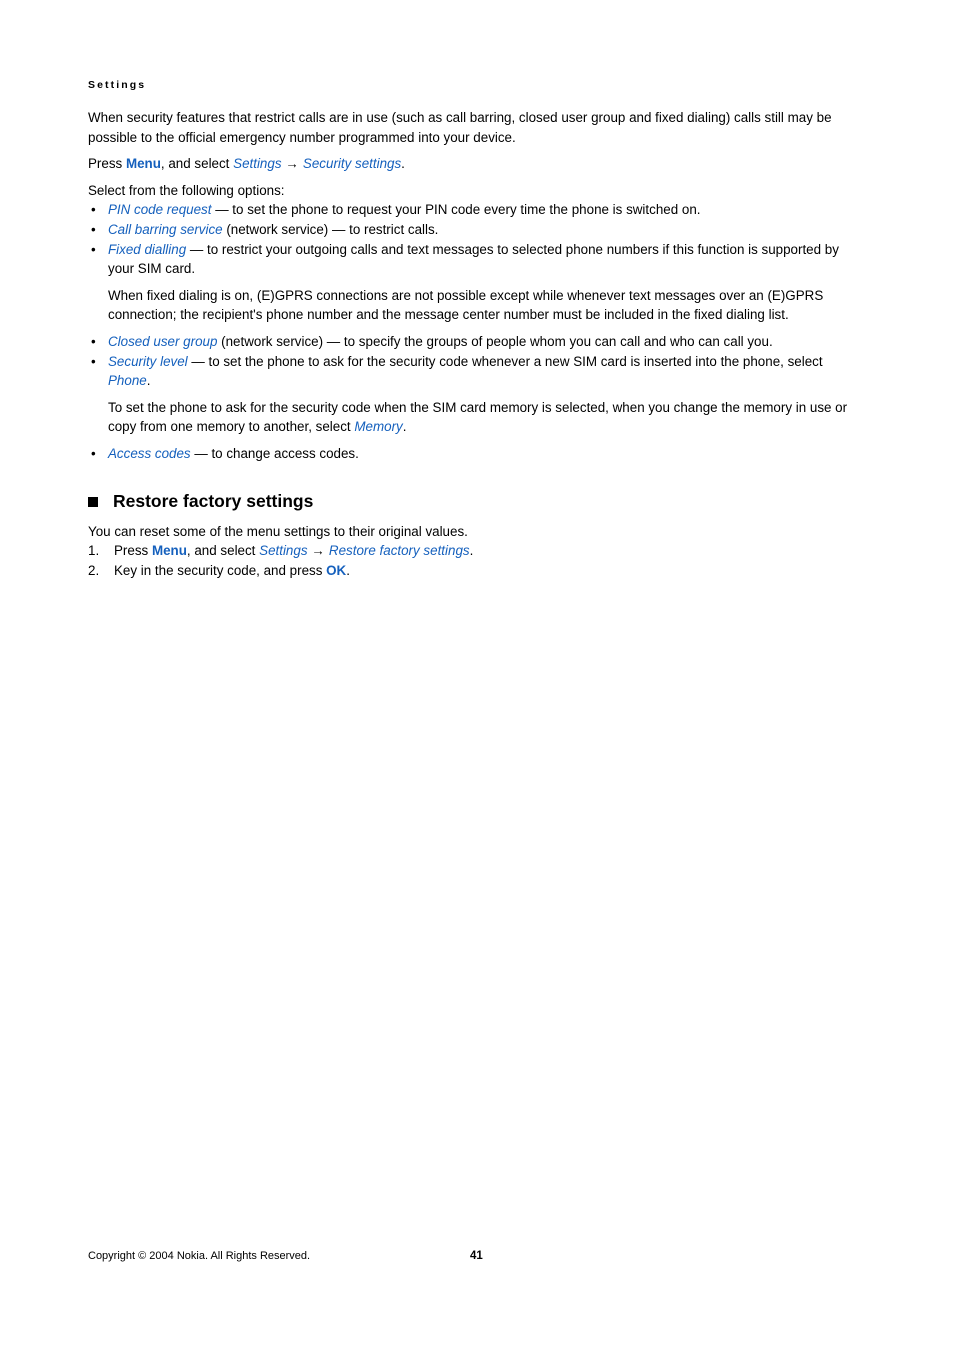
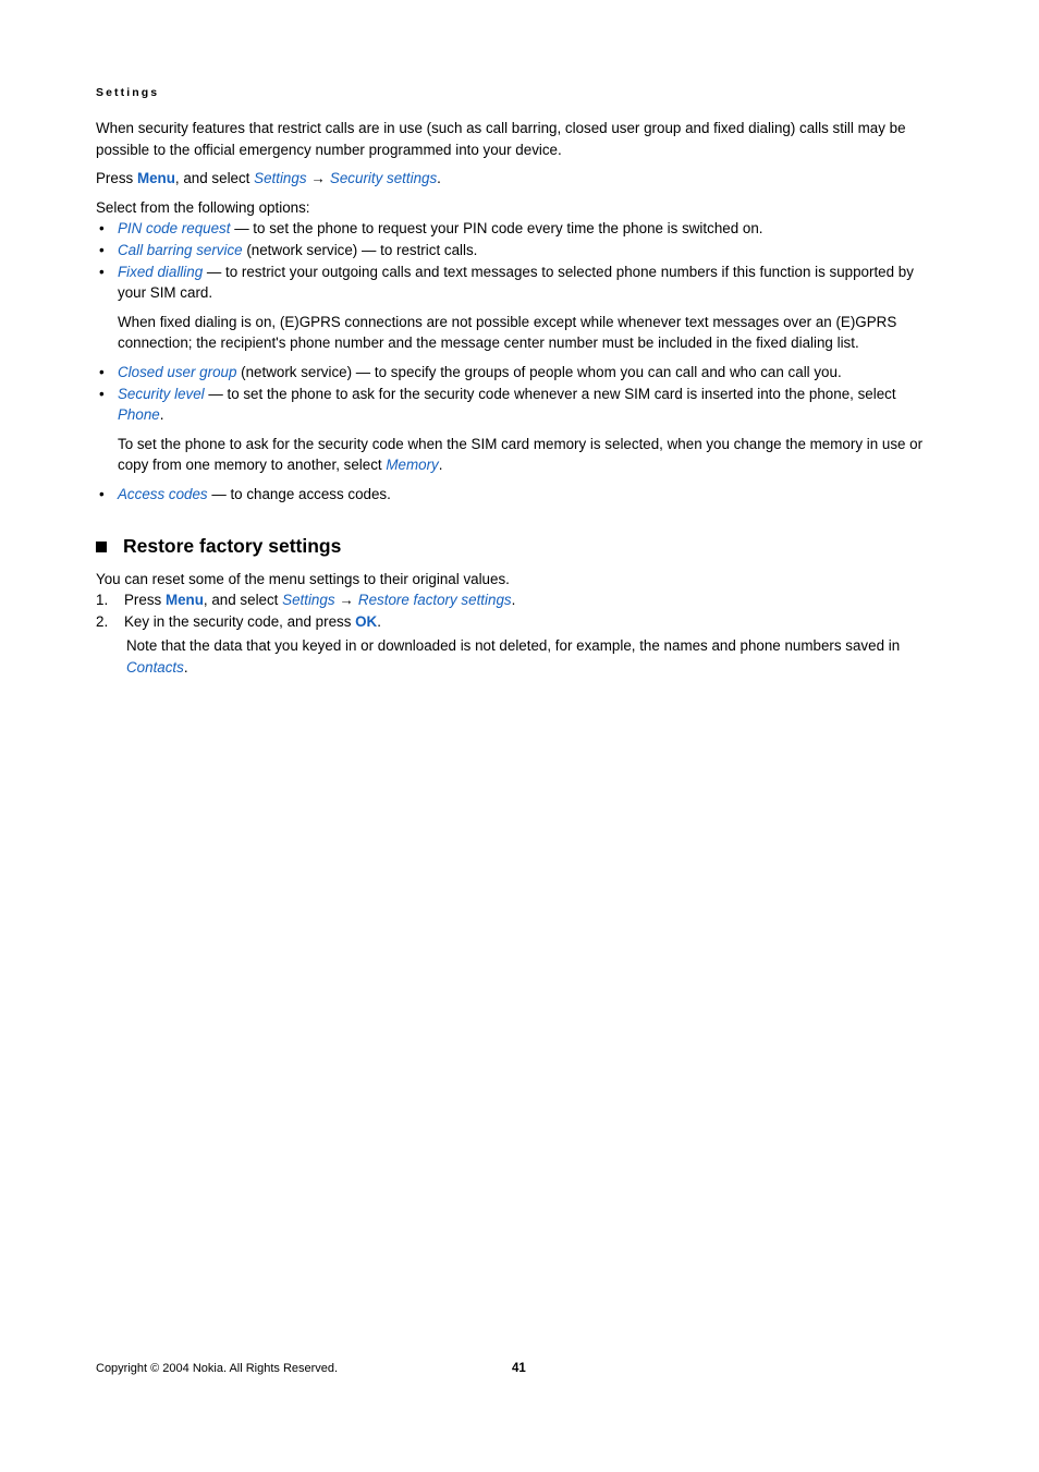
  Settings
  When security features that restrict calls are in use (such as call barring, closed user group and fixed dialing) calls still may be possible to the official emergency number programmed into your device.
  Press Menu, and select Settings → Security settings.
  Select from the following options:
  •
  PIN code request — to set the phone to request your PIN code every time the phone is switched on.
  •
  Call barring service (network service) — to restrict calls.
  •
  Fixed dialling — to restrict your outgoing calls and text messages to selected phone numbers if this function is supported by your SIM card.
  When fixed dialing is on, (E)GPRS connections are not possible except while whenever text messages over an (E)GPRS connection; the recipient's phone number and the message center number must be included in the fixed dialing list.
  •
  Closed user group (network service) — to specify the groups of people whom you can call and who can call you.
  •
  Security level — to set the phone to ask for the security code whenever a new SIM card is inserted into the phone, select Phone.
  To set the phone to ask for the security code when the SIM card memory is selected, when you change the memory in use or copy from one memory to another, select Memory.
  •
  Access codes — to change access codes.
  Restore factory settings
  You can reset some of the menu settings to their original values.
  1.
  Press Menu, and select Settings → Restore factory settings.
  2.
  Key in the security code, and press OK.
+ Note that the data that you keyed in or downloaded is not deleted, for example, the names and phone numbers saved in Contacts.
  Copyright © 2004 Nokia. All Rights Reserved.
  41
